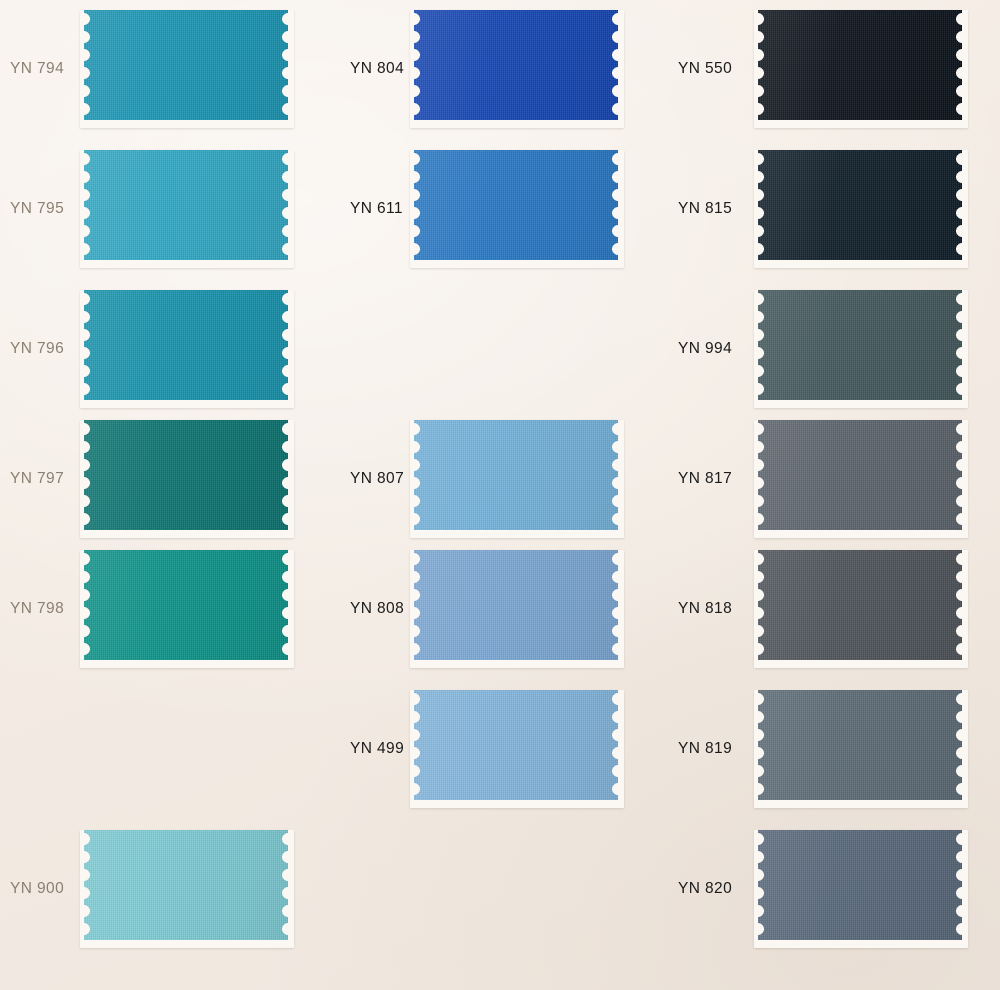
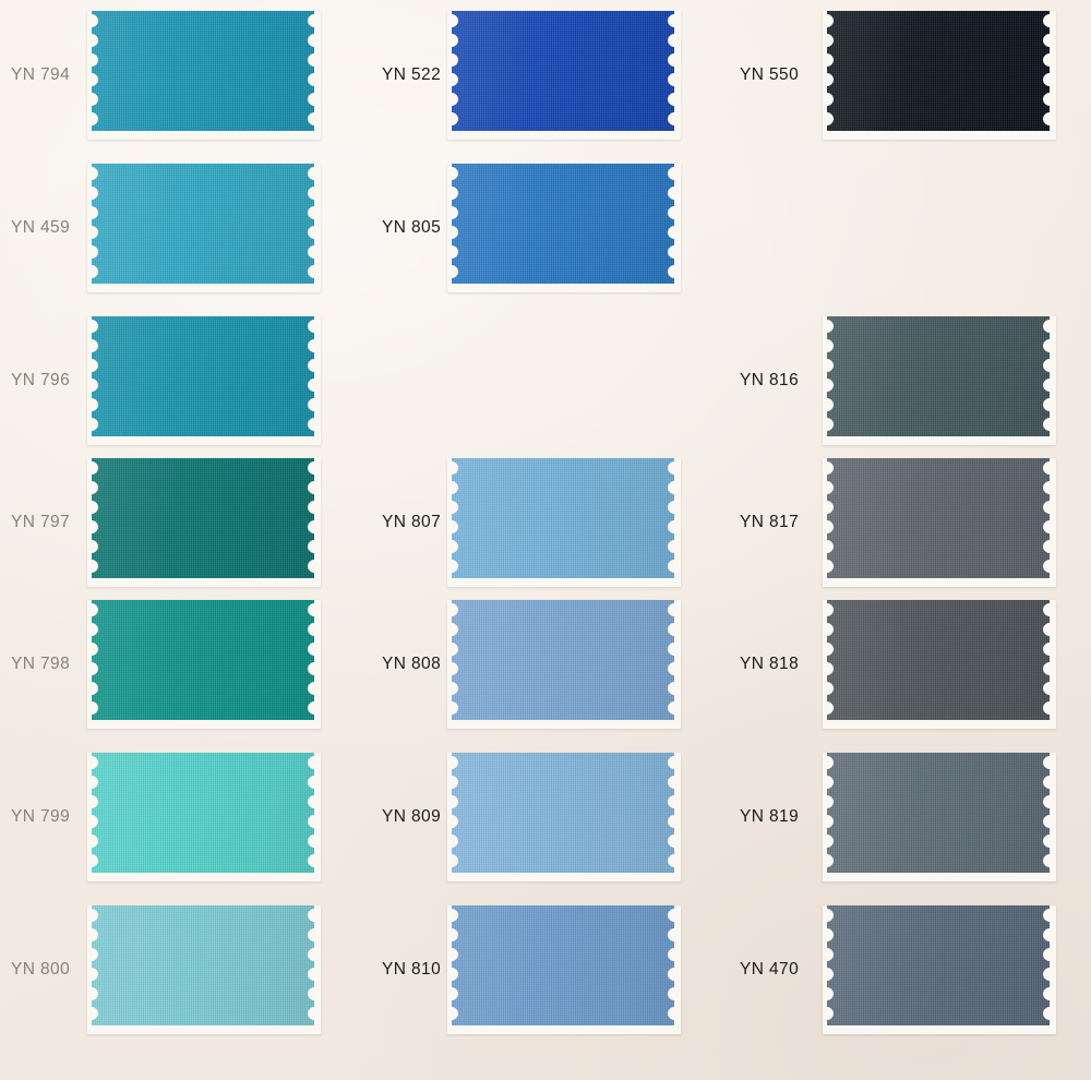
  YN 794
- YN 795
+ YN 459
  YN 796
  YN 797
  YN 798
+ YN 799
- YN 900
+ YN 800
- YN 804
+ YN 522
- YN 611
+ YN 805
  YN 807
  YN 808
- YN 499
+ YN 809
+ YN 810
  YN 550
- YN 815
- YN 994
+ YN 816
  YN 817
  YN 818
  YN 819
- YN 820
+ YN 470
